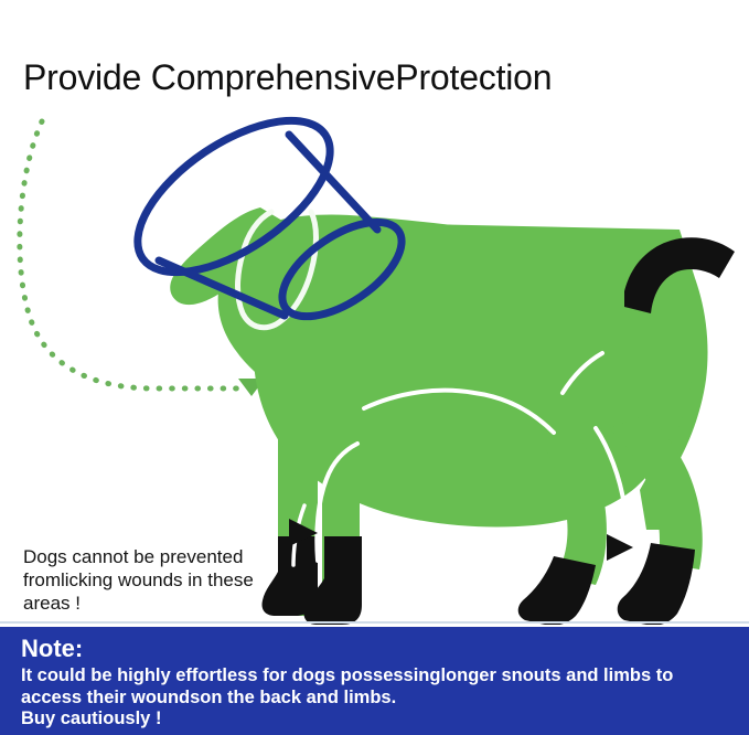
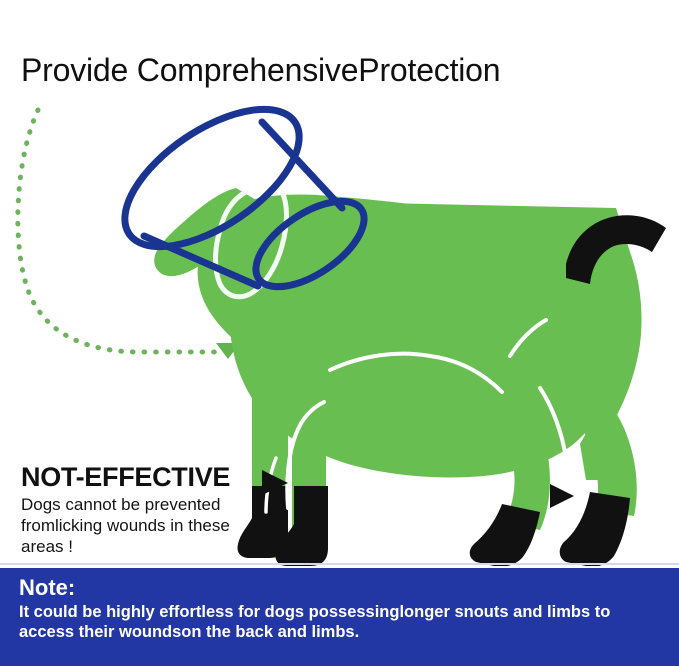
  Provide ComprehensiveProtection
+ NOT-EFFECTIVE
  Dogs cannot be prevented fromlicking wounds in these areas !
  Note:
  It could be highly effortless for dogs possessinglonger snouts and limbs to access their woundson the back and limbs.
- Buy cautiously !
